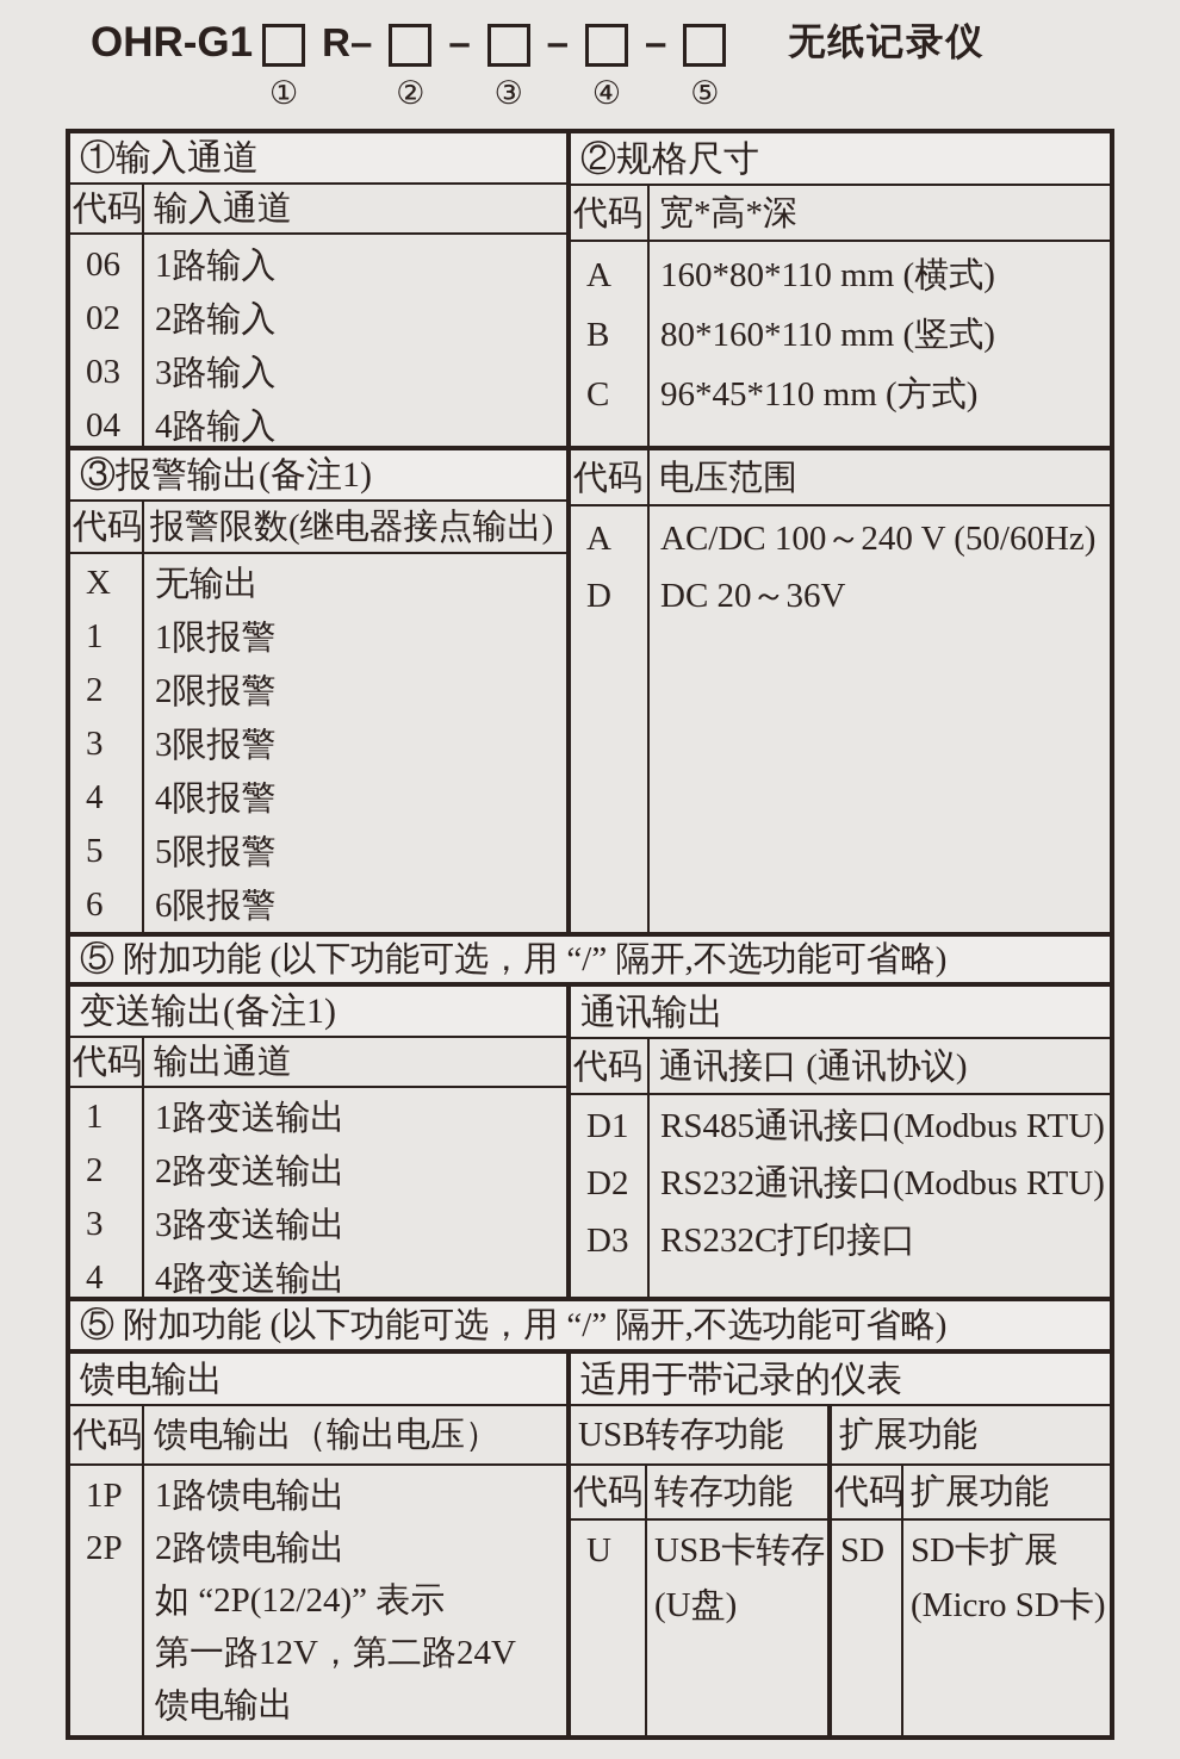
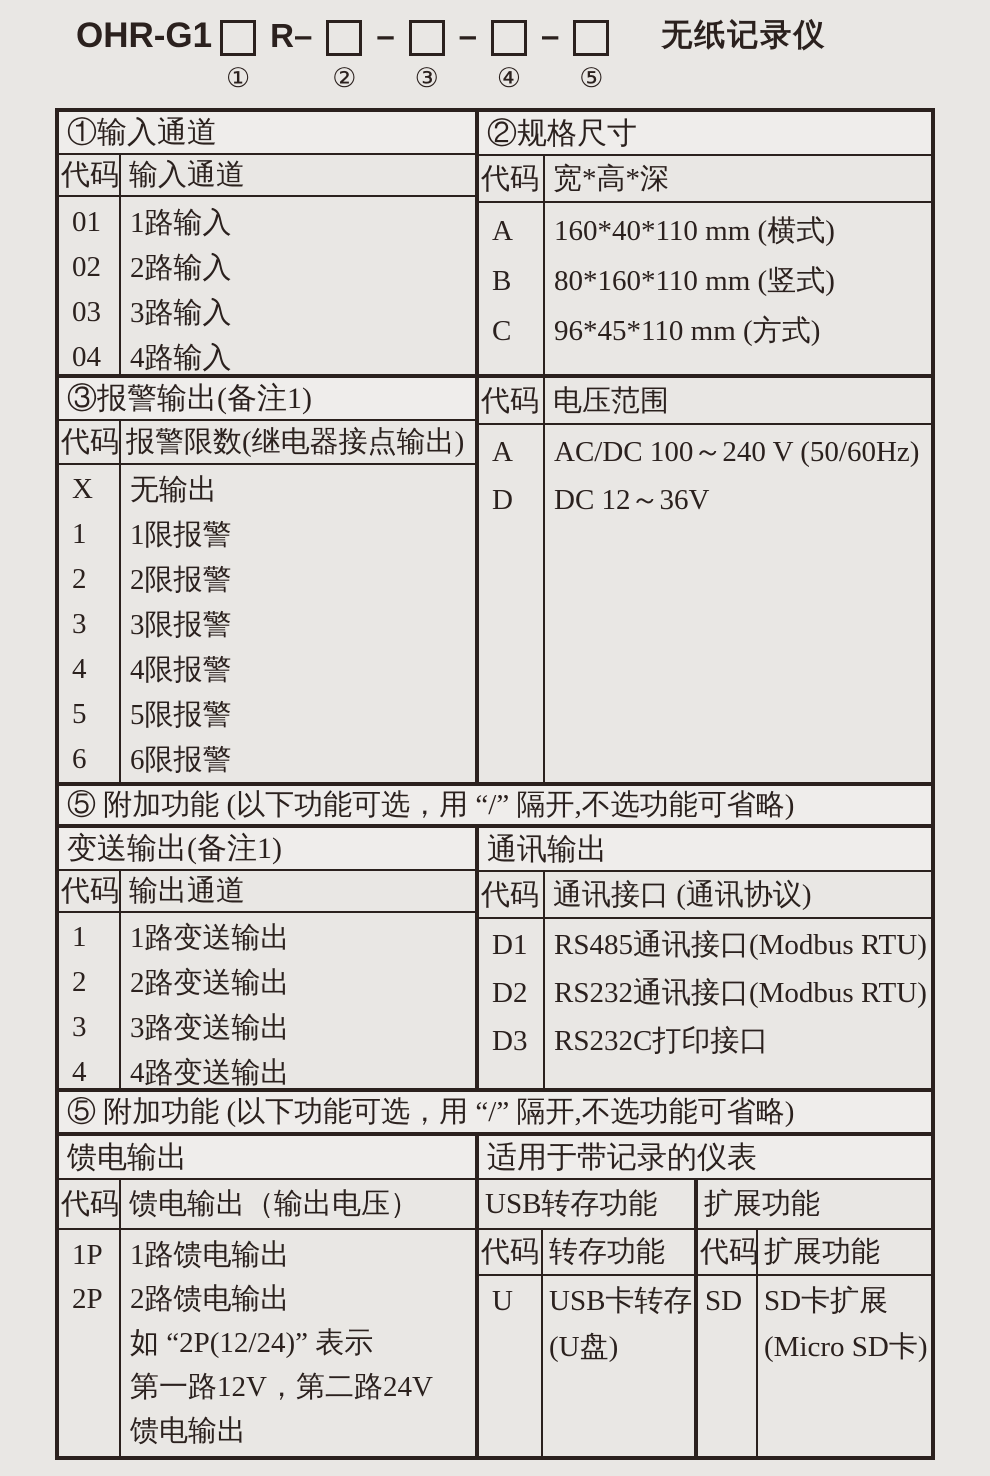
  OHR-G1
  ①
  R–
  ②
  –
  ③
  –
  ④
  –
  ⑤
  无纸记录仪
  ①输入通道
  代码
  输入通道
- 06
+ 01
  02
  03
  04
  1路输入
  2路输入
  3路输入
  4路输入
  ②规格尺寸
  代码
  宽*高*深
  A
  B
  C
- 160*80*110 mm (横式)
+ 160*40*110 mm (横式)
  80*160*110 mm (竖式)
  96*45*110 mm (方式)
  ③报警输出(备注1)
  代码
  报警限数(继电器接点输出)
  X
  1
  2
  3
  4
  5
  6
  无输出
  1限报警
  2限报警
  3限报警
  4限报警
  5限报警
  6限报警
  代码
  电压范围
  A
  D
  AC/DC 100～240 V (50/60Hz)
- DC 20～36V
+ DC 12～36V
  ⑤ 附加功能 (以下功能可选，用 “/” 隔开,不选功能可省略)
  变送输出(备注1)
  代码
  输出通道
  1
  2
  3
  4
  1路变送输出
  2路变送输出
  3路变送输出
  4路变送输出
  通讯输出
  代码
  通讯接口 (通讯协议)
  D1
  D2
  D3
  RS485通讯接口(Modbus RTU)
  RS232通讯接口(Modbus RTU)
  RS232C打印接口
  ⑤ 附加功能 (以下功能可选，用 “/” 隔开,不选功能可省略)
  馈电输出
  代码
  馈电输出（输出电压）
  1P
  2P
  1路馈电输出
  2路馈电输出
  如 “2P(12/24)” 表示
  第一路12V，第二路24V
  馈电输出
  适用于带记录的仪表
  USB转存功能
  代码
  转存功能
  U
  USB卡转存
  (U盘)
  扩展功能
  代码
  扩展功能
  SD
  SD卡扩展
  (Micro SD卡)
